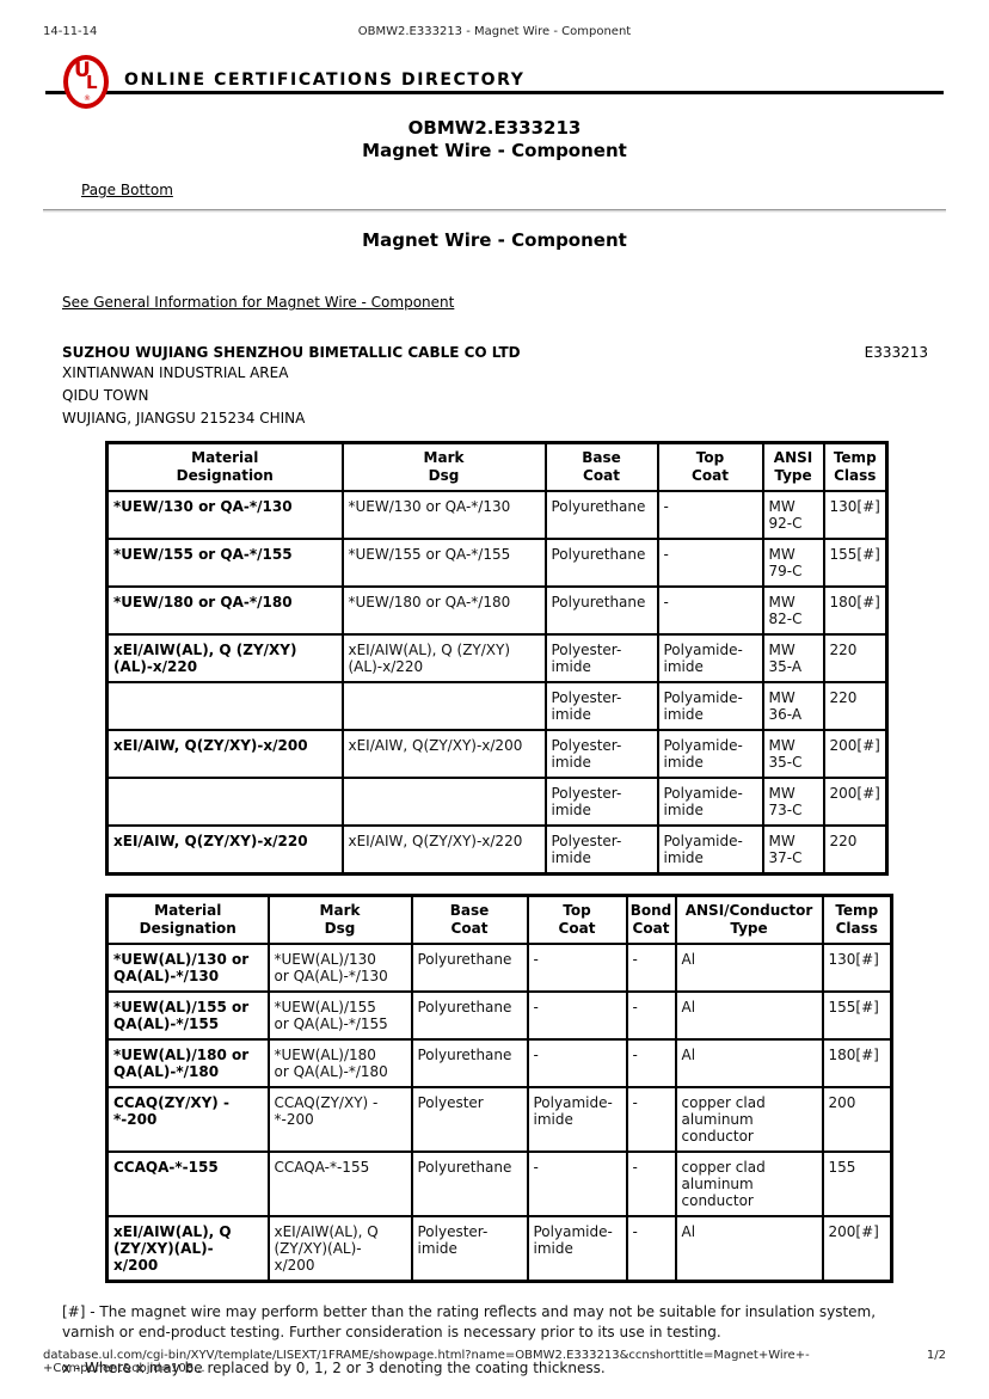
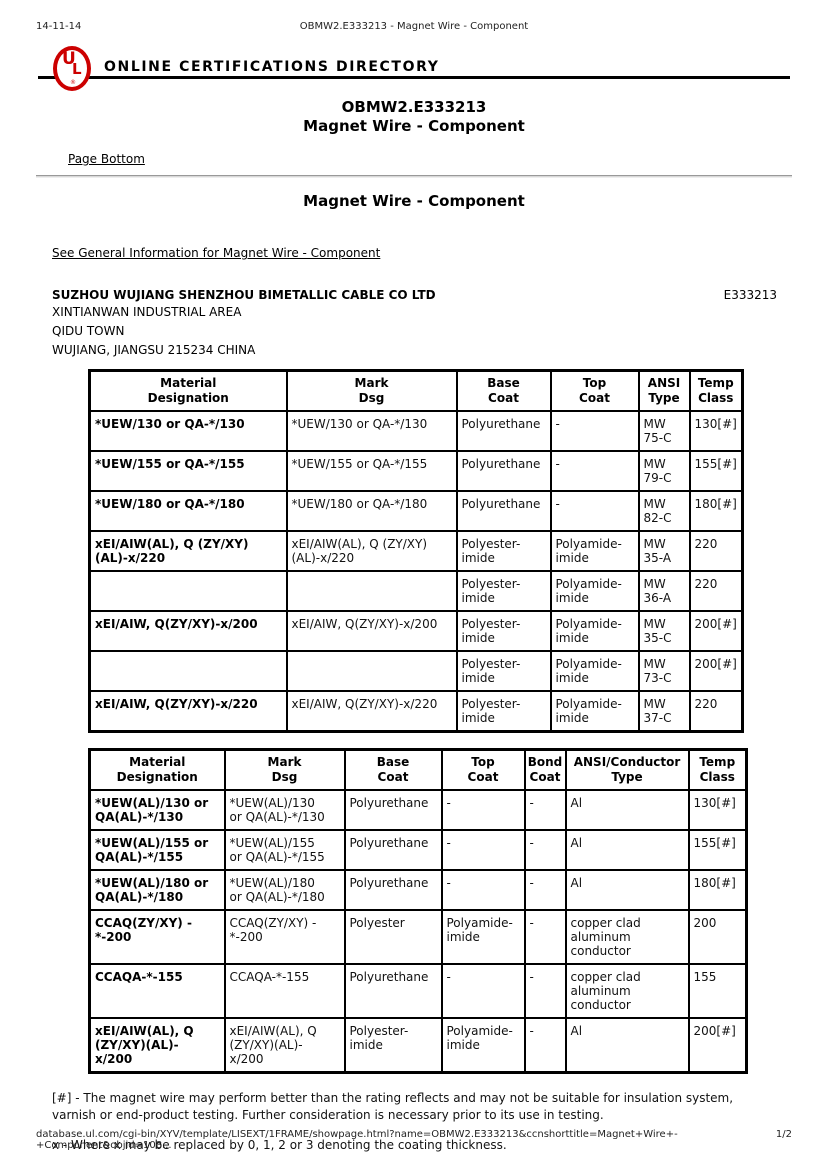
  14-11-14
  OBMW2.E333213 - Magnet Wire - Component
  U
  L
  ONLINE CERTIFICATIONS DIRECTORY
  OBMW2.E333213
  Magnet Wire - Component
  Page Bottom
  Magnet Wire - Component
  See General Information for Magnet Wire - Component
  SUZHOU WUJIANG SHENZHOU BIMETALLIC CABLE CO LTD
  E333213
  XINTIANWAN INDUSTRIAL AREA
  QIDU TOWN
  WUJIANG, JIANGSU 215234 CHINA
  Material Designation	Mark Dsg	Base Coat	Top Coat	ANSI Type	Temp Class
- *UEW/130 or QA-*/130	*UEW/130 or QA-*/130	Polyurethane	-	MW 92-C	130[#]
+ *UEW/130 or QA-*/130	*UEW/130 or QA-*/130	Polyurethane	-	MW 75-C	130[#]
  *UEW/155 or QA-*/155	*UEW/155 or QA-*/155	Polyurethane	-	MW 79-C	155[#]
  *UEW/180 or QA-*/180	*UEW/180 or QA-*/180	Polyurethane	-	MW 82-C	180[#]
  xEI/AIW(AL), Q (ZY/XY) (AL)-x/220	xEI/AIW(AL), Q (ZY/XY) (AL)-x/220	Polyester- imide	Polyamide- imide	MW 35-A	220
  		Polyester- imide	Polyamide- imide	MW 36-A	220
  xEI/AIW, Q(ZY/XY)-x/200	xEI/AIW, Q(ZY/XY)-x/200	Polyester- imide	Polyamide- imide	MW 35-C	200[#]
  		Polyester- imide	Polyamide- imide	MW 73-C	200[#]
  xEI/AIW, Q(ZY/XY)-x/220	xEI/AIW, Q(ZY/XY)-x/220	Polyester- imide	Polyamide- imide	MW 37-C	220
  Material Designation	Mark Dsg	Base Coat	Top Coat	Bond Coat	ANSI/Conductor Type	Temp Class
  *UEW(AL)/130 or QA(AL)-*/130	*UEW(AL)/130 or QA(AL)-*/130	Polyurethane	-	-	Al	130[#]
  *UEW(AL)/155 or QA(AL)-*/155	*UEW(AL)/155 or QA(AL)-*/155	Polyurethane	-	-	Al	155[#]
  *UEW(AL)/180 or QA(AL)-*/180	*UEW(AL)/180 or QA(AL)-*/180	Polyurethane	-	-	Al	180[#]
  CCAQ(ZY/XY) - *-200	CCAQ(ZY/XY) - *-200	Polyester	Polyamide- imide	-	copper clad aluminum conductor	200
  CCAQA-*-155	CCAQA-*-155	Polyurethane	-	-	copper clad aluminum conductor	155
  xEI/AIW(AL), Q (ZY/XY)(AL)- x/200	xEI/AIW(AL), Q (ZY/XY)(AL)- x/200	Polyester- imide	Polyamide- imide	-	Al	200[#]
  [#] - The magnet wire may perform better than the rating reflects and may not be suitable for insulation system, varnish or end-product testing. Further consideration is necessary prior to its use in testing.
  x - Where x may be replaced by 0, 1, 2 or 3 denoting the coating thickness.
  database.ul.com/cgi-bin/XYV/template/LISEXT/1FRAME/showpage.html?name=OBMW2.E333213&ccnshorttitle=Magnet+Wire+-+Component&objid=108...
  1/2
